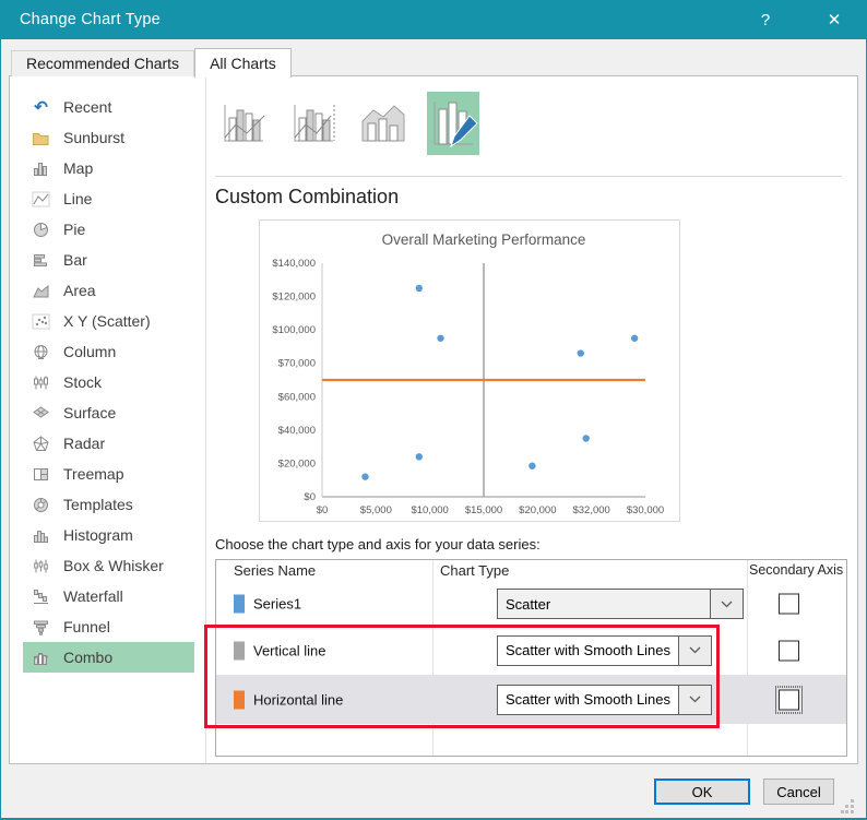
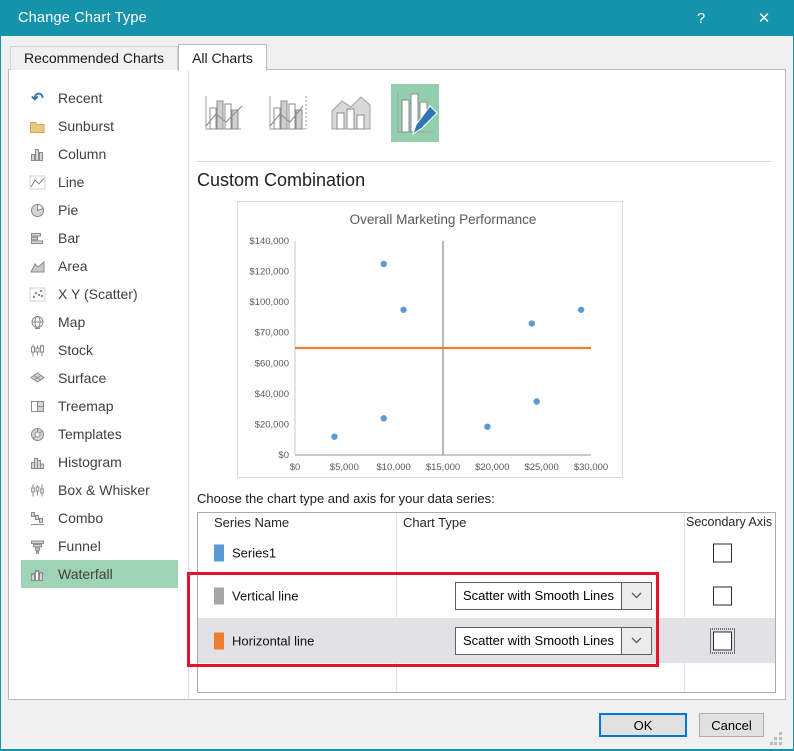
  Change Chart Type
  ?
  ✕
  Recommended Charts
  All Charts
  ↶
  Recent
  Sunburst
- Map
+ Column
  Line
  Pie
  Bar
  Area
  X Y (Scatter)
- Column
+ Map
  Stock
  Surface
- Radar
  Treemap
  Templates
  Histogram
  Box & Whisker
- Waterfall
+ Combo
  Funnel
- Combo
+ Waterfall
  Custom Combination
  Overall Marketing Performance
  $0
  $20,000
  $40,000
  $60,000
  $70,000
  $100,000
  $120,000
  $140,000
  $0
  $5,000
  $10,000
  $15,000
  $20,000
- $32,000
+ $25,000
  $30,000
  Choose the chart type and axis for your data series:
  Series Name
  Chart Type
  Secondary Axis
  Series1
- Scatter
  Vertical line
  Scatter with Smooth Lines
  Horizontal line
  Scatter with Smooth Lines
  OK
  Cancel
